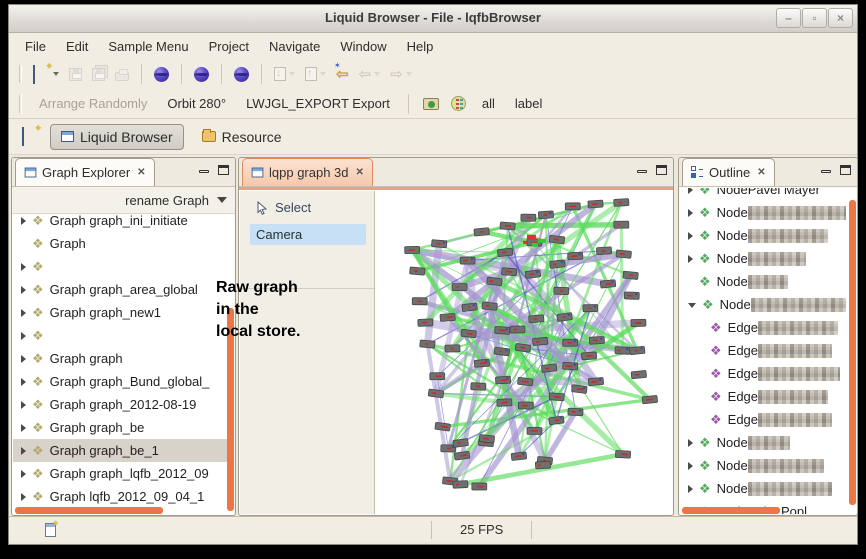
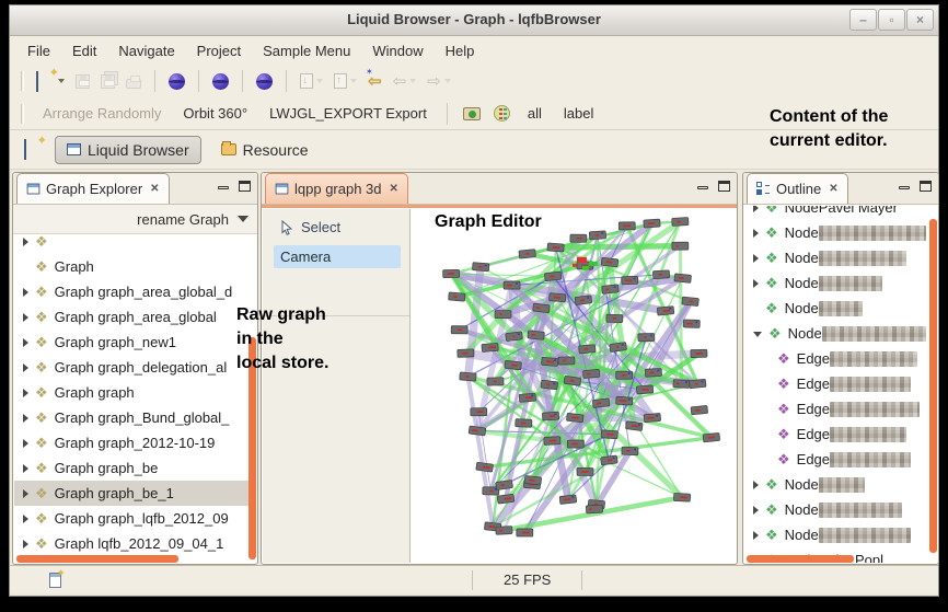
- Liquid Browser - File - lqfbBrowser
+ Liquid Browser - Graph - lqfbBrowser
  –
  ▫
  ×
  File
  Edit
- Sample Menu
+ Navigate
  Project
- Navigate
+ Sample Menu
  Window
  Help
  ✦
  ⇦
  ✶
  ⇦
  ⇨
  Arrange Randomly
- Orbit 280°
+ Orbit 360°
  LWJGL_EXPORT Export
  all
  label
  ✦
  Liquid Browser
  Resource
  Graph Explorer
  ✕
  rename Graph
  ❖
- Graph graph_ini_initiate
  ❖
  Graph
  ❖
+ Graph graph_area_global_d
  ❖
  Graph graph_area_global
  ❖
  Graph graph_new1
  ❖
+ Graph graph_delegation_al
  ❖
  Graph graph
  ❖
  Graph graph_Bund_global_
  ❖
- Graph graph_2012-08-19
+ Graph graph_2012-10-19
  ❖
  Graph graph_be
  ❖
  Graph graph_be_1
  ❖
  Graph graph_lqfb_2012_09
  ❖
  Graph lqfb_2012_09_04_1
  lqpp graph 3d
  ✕
  Select
  Camera
  Outline
  ✕
  ❖
  Node
  Pavel Mayer
  ❖
  Node
  ❖
  Node
  ❖
  Node
  ❖
  Node
  ❖
  Node
  ❖
  Edge
  ❖
  Edge
  ❖
  Edge
  ❖
  Edge
  ❖
  Edge
  ❖
  Node
  ❖
  Node
  ❖
  Node
+ Content of the
+ current editor.
+ Graph Editor
  Raw graph
  in the
  local store.
  ✦
  25 FPS
